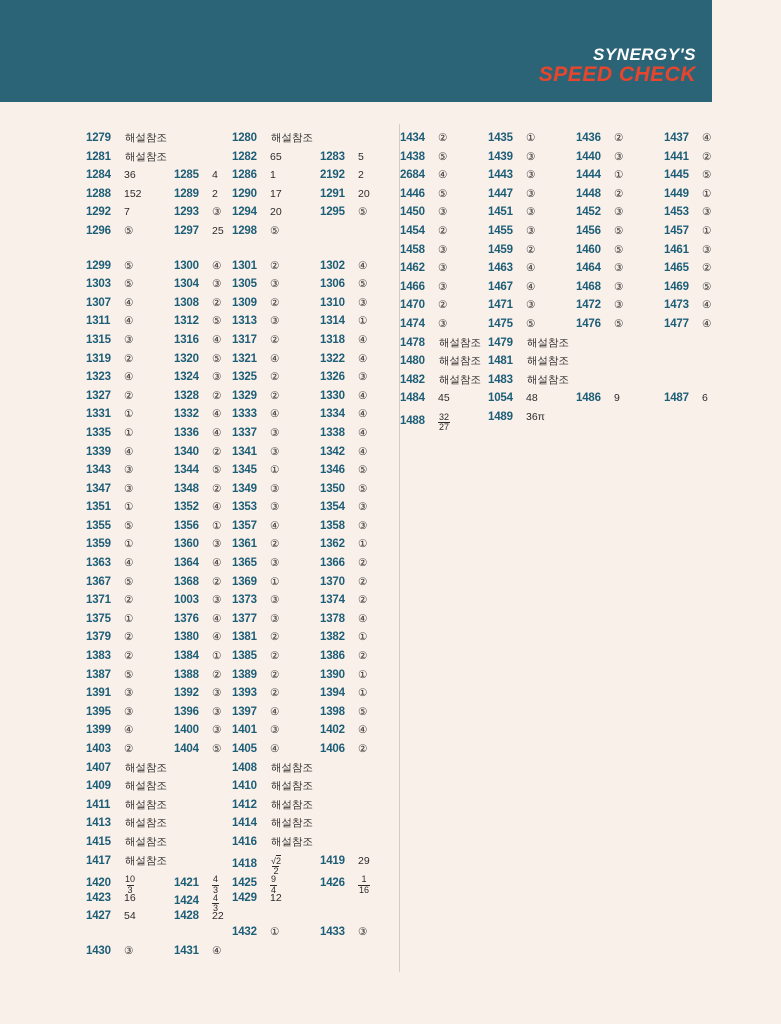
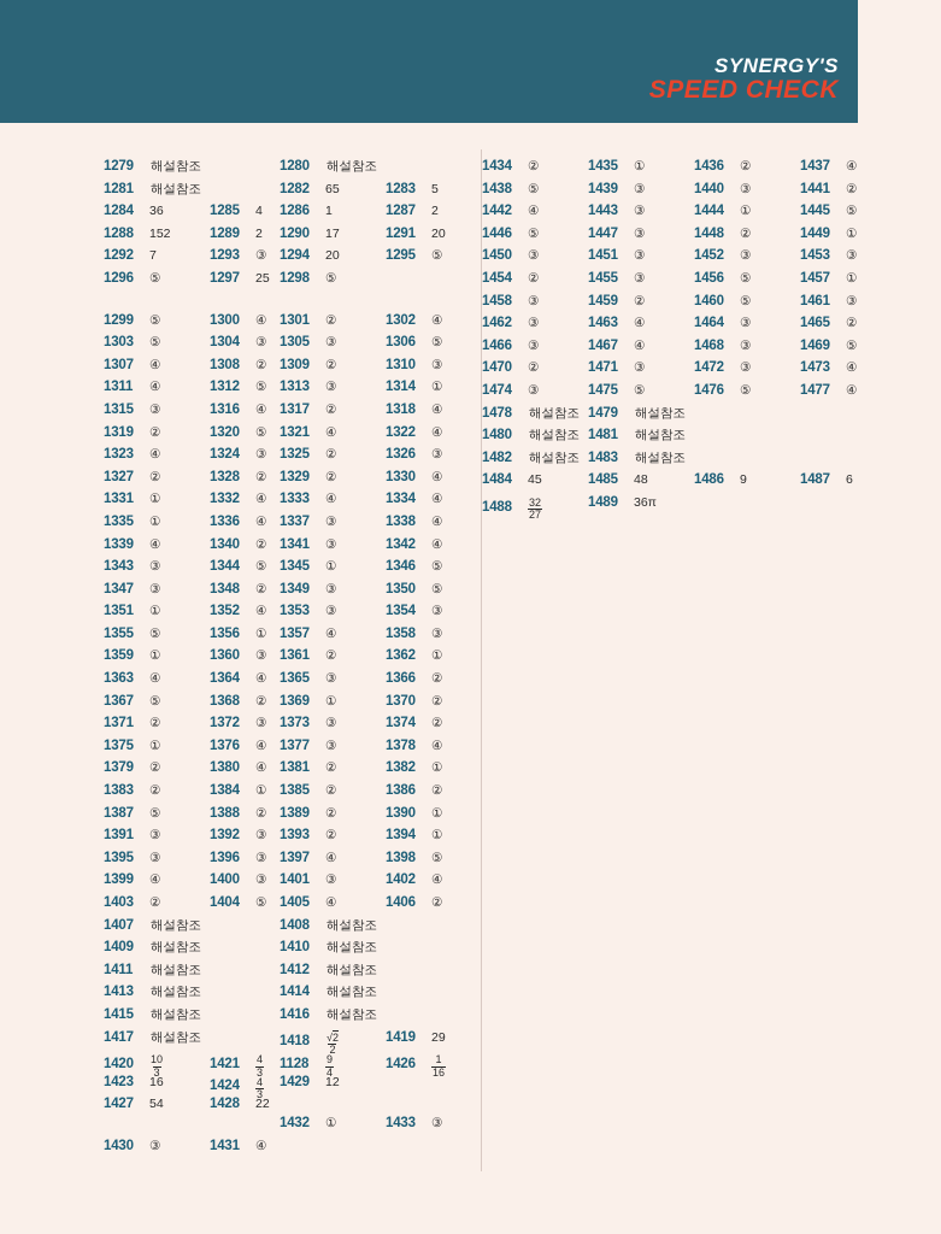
  SYNERGY'S
  SPEED CHECK
  1279
  해설참조
  1281
  해설참조
  1284
  36
  1285
  4
  1288
  152
  1289
  2
  1292
  7
  1293
  ③
  1296
  ⑤
  1297
  25
  1299
  ⑤
  1300
  ④
  1303
  ⑤
  1304
  ③
  1307
  ④
  1308
  ②
  1311
  ④
  1312
  ⑤
  1315
  ③
  1316
  ④
  1319
  ②
  1320
  ⑤
  1323
  ④
  1324
  ③
  1327
  ②
  1328
  ②
  1331
  ①
  1332
  ④
  1335
  ①
  1336
  ④
  1339
  ④
  1340
  ②
  1343
  ③
  1344
  ⑤
  1347
  ③
  1348
  ②
  1351
  ①
  1352
  ④
  1355
  ⑤
  1356
  ①
  1359
  ①
  1360
  ③
  1363
  ④
  1364
  ④
  1367
  ⑤
  1368
  ②
  1371
  ②
- 1003
+ 1372
  ③
  1375
  ①
  1376
  ④
  1379
  ②
  1380
  ④
  1383
  ②
  1384
  ①
  1387
  ⑤
  1388
  ②
  1391
  ③
  1392
  ③
  1395
  ③
  1396
  ③
  1399
  ④
  1400
  ③
  1403
  ②
  1404
  ⑤
  1407
  해설참조
  1409
  해설참조
  1411
  해설참조
  1413
  해설참조
  1415
  해설참조
  1417
  해설참조
  1420
  10
  3
  1421
  4
  3
  1423
  16
  1424
  4
  3
  1427
  54
  1428
  22
  1430
  ③
  1431
  ④
  1280
  해설참조
  1282
  65
  1283
  5
  1286
  1
- 2192
+ 1287
  2
  1290
  17
  1291
  20
  1294
  20
  1295
  ⑤
  1298
  ⑤
  1301
  ②
  1302
  ④
  1305
  ③
  1306
  ⑤
  1309
  ②
  1310
  ③
  1313
  ③
  1314
  ①
  1317
  ②
  1318
  ④
  1321
  ④
  1322
  ④
  1325
  ②
  1326
  ③
  1329
  ②
  1330
  ④
  1333
  ④
  1334
  ④
  1337
  ③
  1338
  ④
  1341
  ③
  1342
  ④
  1345
  ①
  1346
  ⑤
  1349
  ③
  1350
  ⑤
  1353
  ③
  1354
  ③
  1357
  ④
  1358
  ③
  1361
  ②
  1362
  ①
  1365
  ③
  1366
  ②
  1369
  ①
  1370
  ②
  1373
  ③
  1374
  ②
  1377
  ③
  1378
  ④
  1381
  ②
  1382
  ①
  1385
  ②
  1386
  ②
  1389
  ②
  1390
  ①
  1393
  ②
  1394
  ①
  1397
  ④
  1398
  ⑤
  1401
  ③
  1402
  ④
  1405
  ④
  1406
  ②
  1408
  해설참조
  1410
  해설참조
  1412
  해설참조
  1414
  해설참조
  1416
  해설참조
  1418
  √2
  2
  1419
  29
- 1425
+ 1128
  9
  4
  1426
  1
  16
  1429
  12
  1432
  ①
  1433
  ③
  1434
  ②
  1435
  ①
  1436
  ②
  1437
  ④
  1438
  ⑤
  1439
  ③
  1440
  ③
  1441
  ②
- 2684
+ 1442
  ④
  1443
  ③
  1444
  ①
  1445
  ⑤
  1446
  ⑤
  1447
  ③
  1448
  ②
  1449
  ①
  1450
  ③
  1451
  ③
  1452
  ③
  1453
  ③
  1454
  ②
  1455
  ③
  1456
  ⑤
  1457
  ①
  1458
  ③
  1459
  ②
  1460
  ⑤
  1461
  ③
  1462
  ③
  1463
  ④
  1464
  ③
  1465
  ②
  1466
  ③
  1467
  ④
  1468
  ③
  1469
  ⑤
  1470
  ②
  1471
  ③
  1472
  ③
  1473
  ④
  1474
  ③
  1475
  ⑤
  1476
  ⑤
  1477
  ④
  1478
  해설참조
  1479
  해설참조
  1480
  해설참조
  1481
  해설참조
  1482
  해설참조
  1483
  해설참조
  1484
  45
- 1054
+ 1485
  48
  1486
  9
  1487
  6
  1488
  32
  27
  1489
  36π
